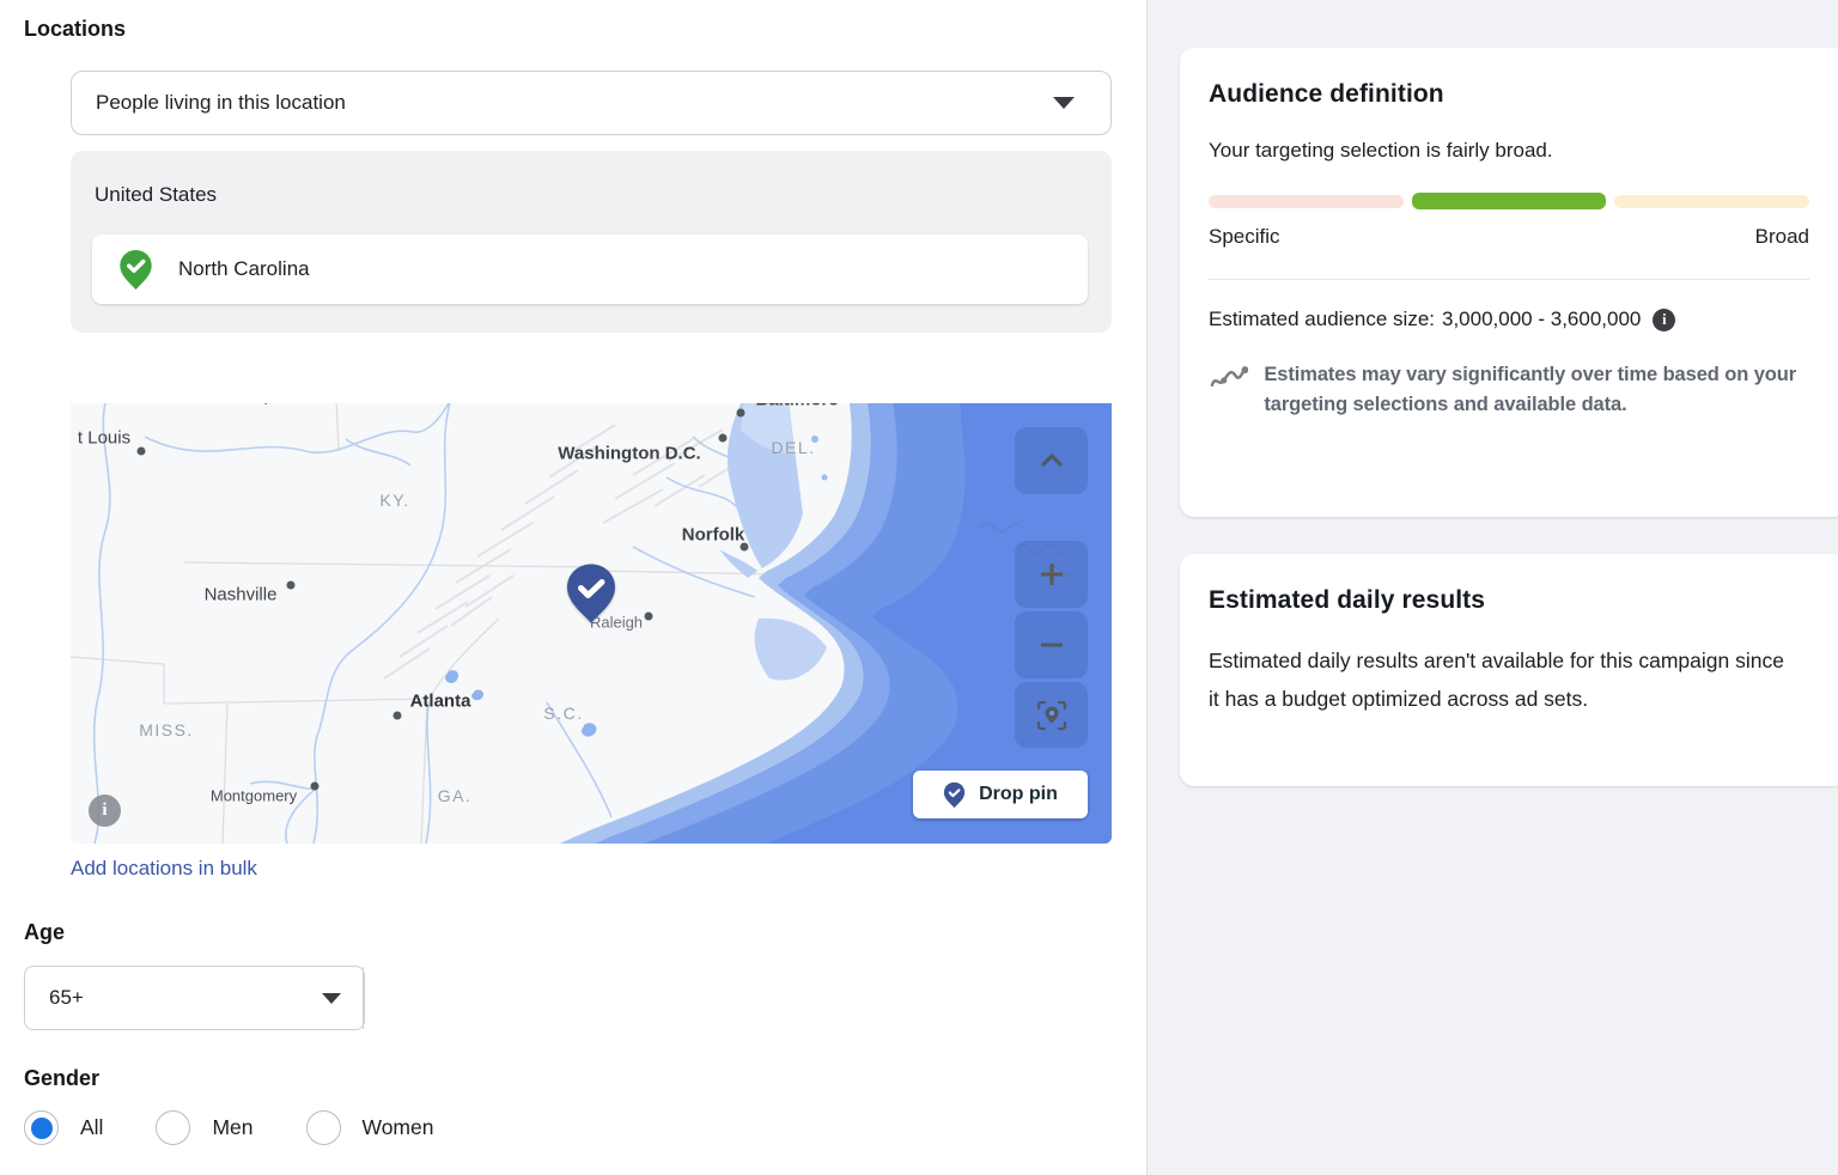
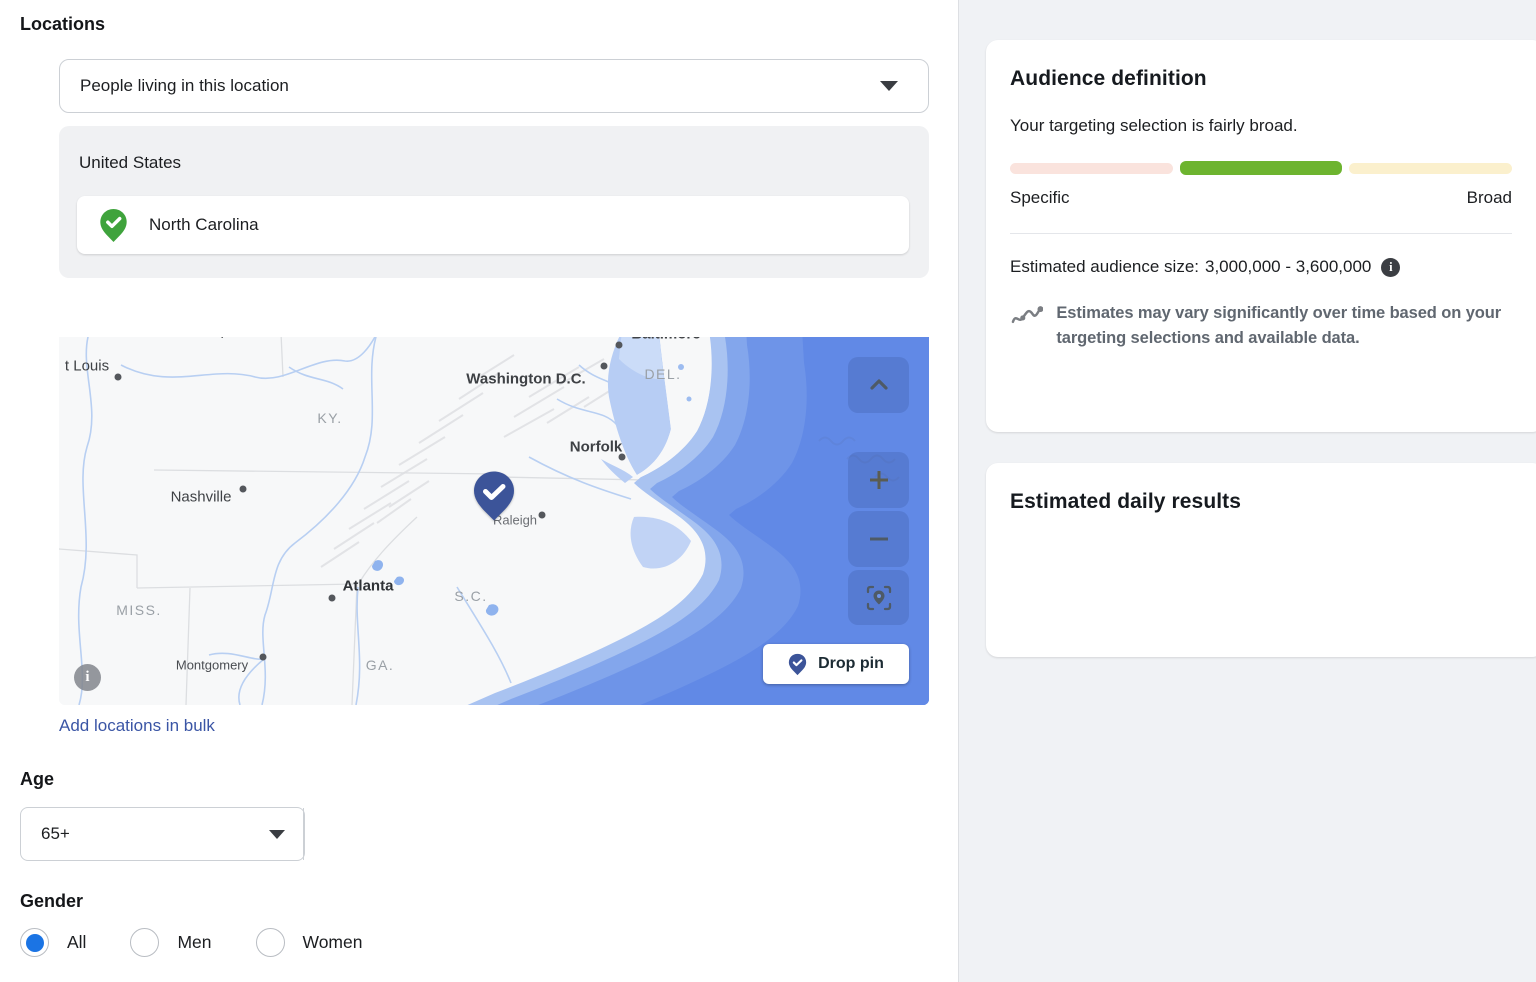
  Locations
  People living in this location
  United States
  North Carolina
  t Louis
  Washington D.C.
  Norfolk
  Nashville
  Raleigh
  Atlanta
  Montgomery
  KY.
  DEL.
  MISS.
  S.C.
  GA.
  Drop pin
  i
  Add locations in bulk
  Age
  65+
  Gender
  All
  Men
  Women
  Audience definition
  Your targeting selection is fairly broad.
  Specific
  Broad
  Estimated audience size:
  3,000,000 - 3,600,000
  i
  Estimates may vary significantly over time based on your targeting selections and available data.
  Estimated daily results
- Estimated daily results aren't available for this campaign since it has a budget optimized across ad sets.
